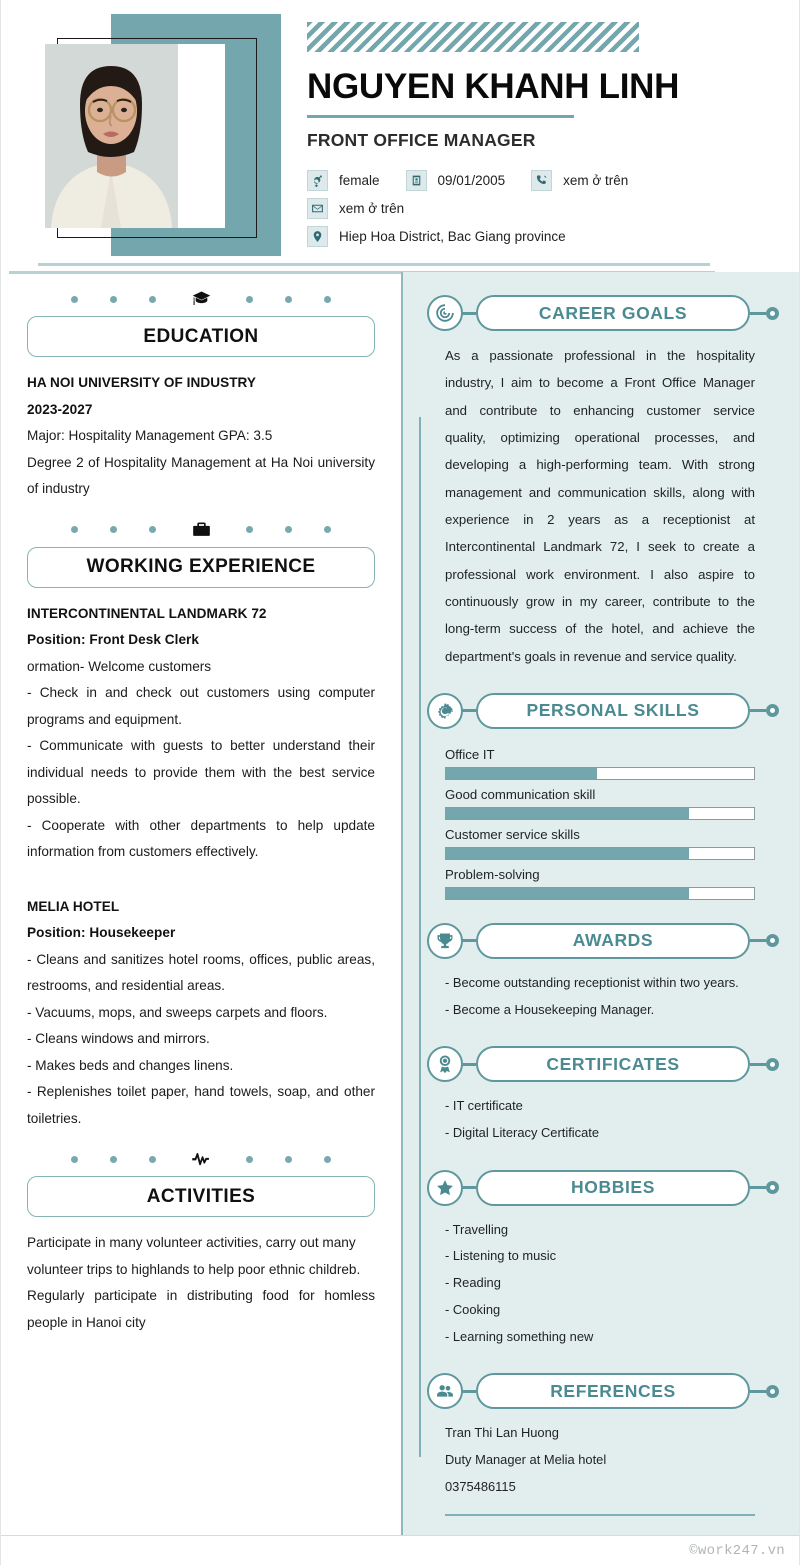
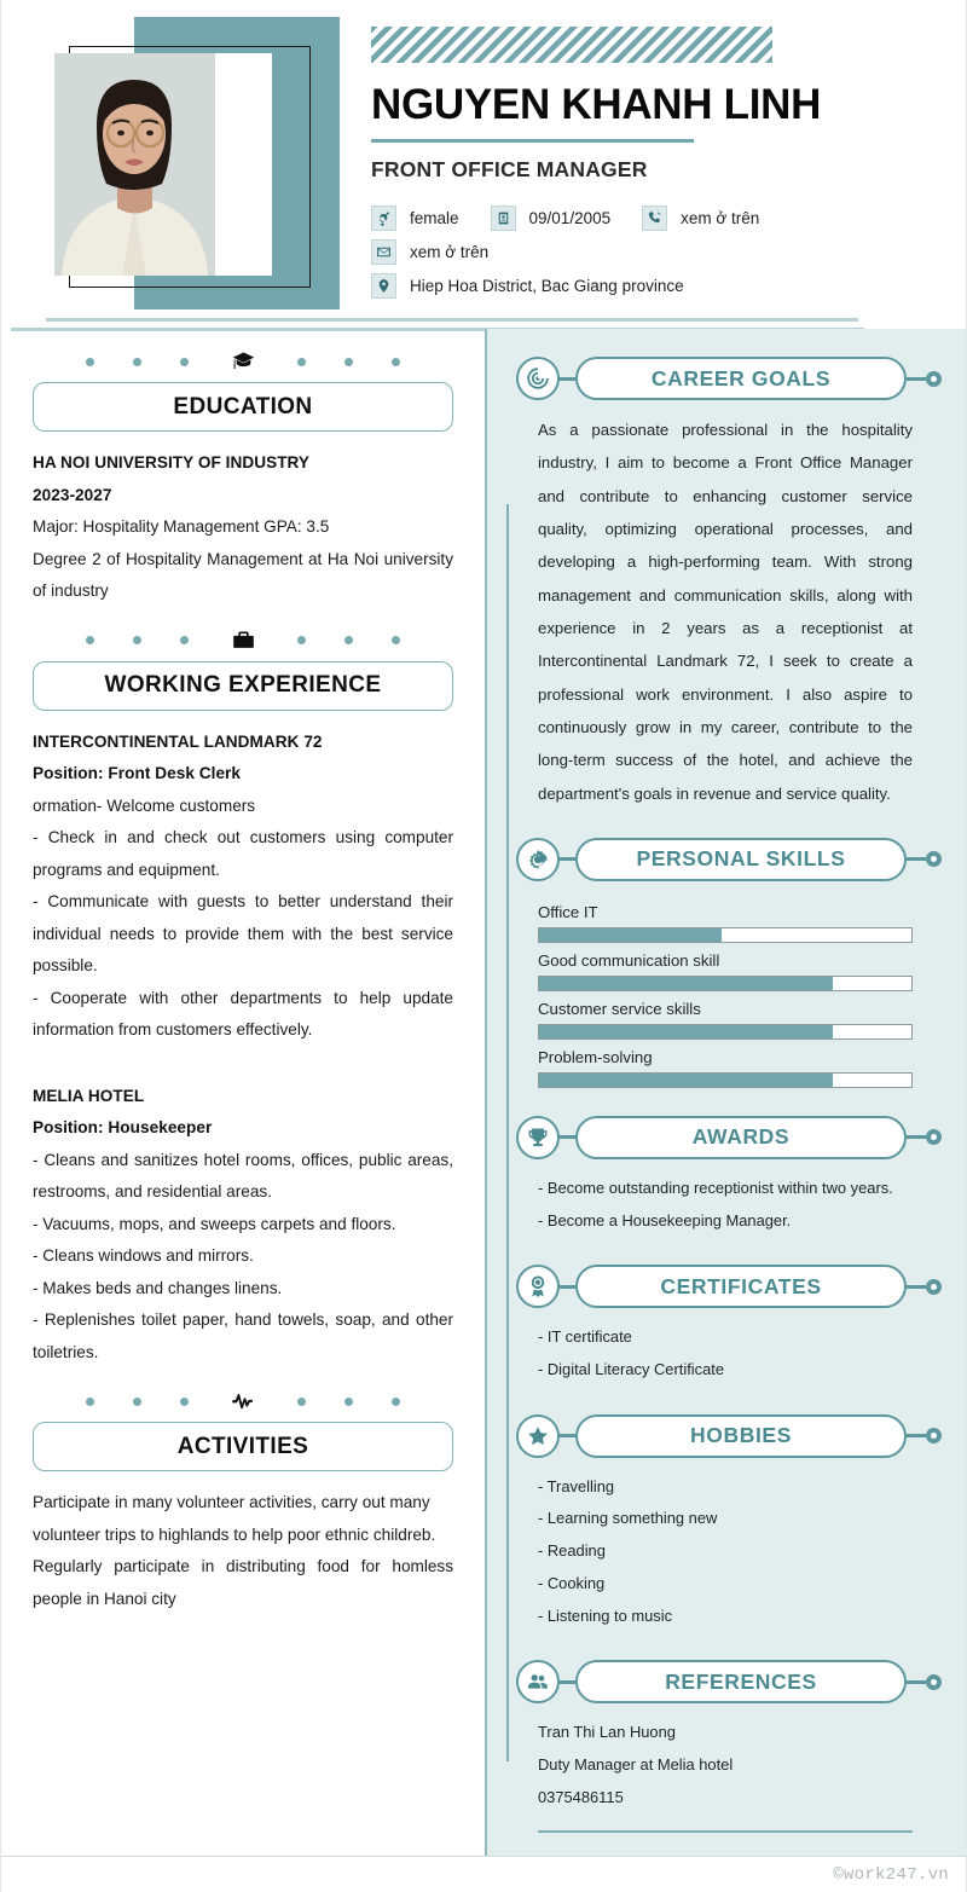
  NGUYEN KHANH LINH
  FRONT OFFICE MANAGER
  female
  09/01/2005
  xem ở trên
  xem ở trên
  Hiep Hoa District, Bac Giang province
  EDUCATION
  HA NOI UNIVERSITY OF INDUSTRY
  2023-2027
  Major: Hospitality Management GPA: 3.5
  Degree 2 of Hospitality Management at Ha Noi university of industry
  WORKING EXPERIENCE
  INTERCONTINENTAL LANDMARK 72
  Position: Front Desk Clerk
  ormation- Welcome customers
  - Check in and check out customers using computer programs and equipment.
  - Communicate with guests to better understand their individual needs to provide them with the best service possible.
  - Cooperate with other departments to help update information from customers effectively.
  MELIA HOTEL
  Position: Housekeeper
  - Cleans and sanitizes hotel rooms, offices, public areas, restrooms, and residential areas.
  - Vacuums, mops, and sweeps carpets and floors.
  - Cleans windows and mirrors.
  - Makes beds and changes linens.
  - Replenishes toilet paper, hand towels, soap, and other toiletries.
  ACTIVITIES
  Participate in many volunteer activities, carry out many volunteer trips to highlands to help poor ethnic childreb.
  Regularly participate in distributing food for homless people in Hanoi city
  CAREER GOALS
  As a passionate professional in the hospitality industry, I aim to become a Front Office Manager and contribute to enhancing customer service quality, optimizing operational processes, and developing a high-performing team. With strong management and communication skills, along with experience in 2 years as a receptionist at Intercontinental Landmark 72, I seek to create a professional work environment. I also aspire to continuously grow in my career, contribute to the long-term success of the hotel, and achieve the department's goals in revenue and service quality.
  PERSONAL SKILLS
  Office IT
  Good communication skill
  Customer service skills
  Problem-solving
  AWARDS
  - Become outstanding receptionist within two years.
  - Become a Housekeeping Manager.
  CERTIFICATES
  - IT certificate
  - Digital Literacy Certificate
  HOBBIES
  - Travelling
- - Listening to music
+ - Learning something new
  - Reading
  - Cooking
- - Learning something new
+ - Listening to music
  REFERENCES
  Tran Thi Lan Huong
  Duty Manager at Melia hotel
  0375486115
  ©work247.vn
